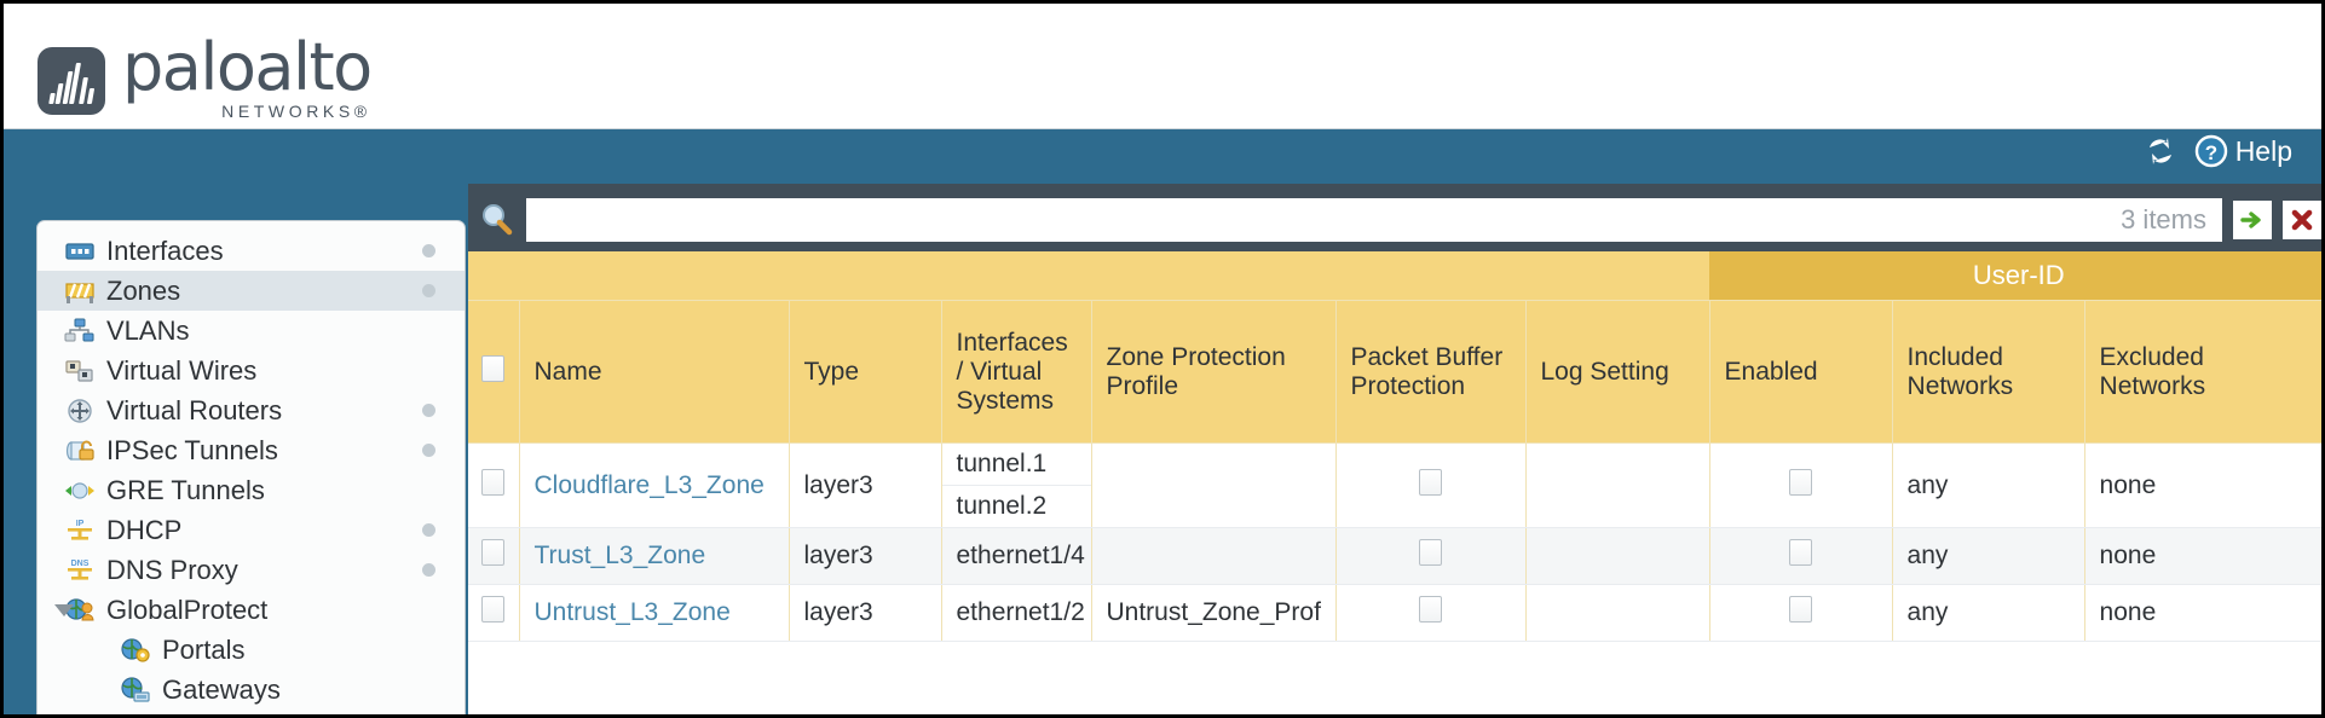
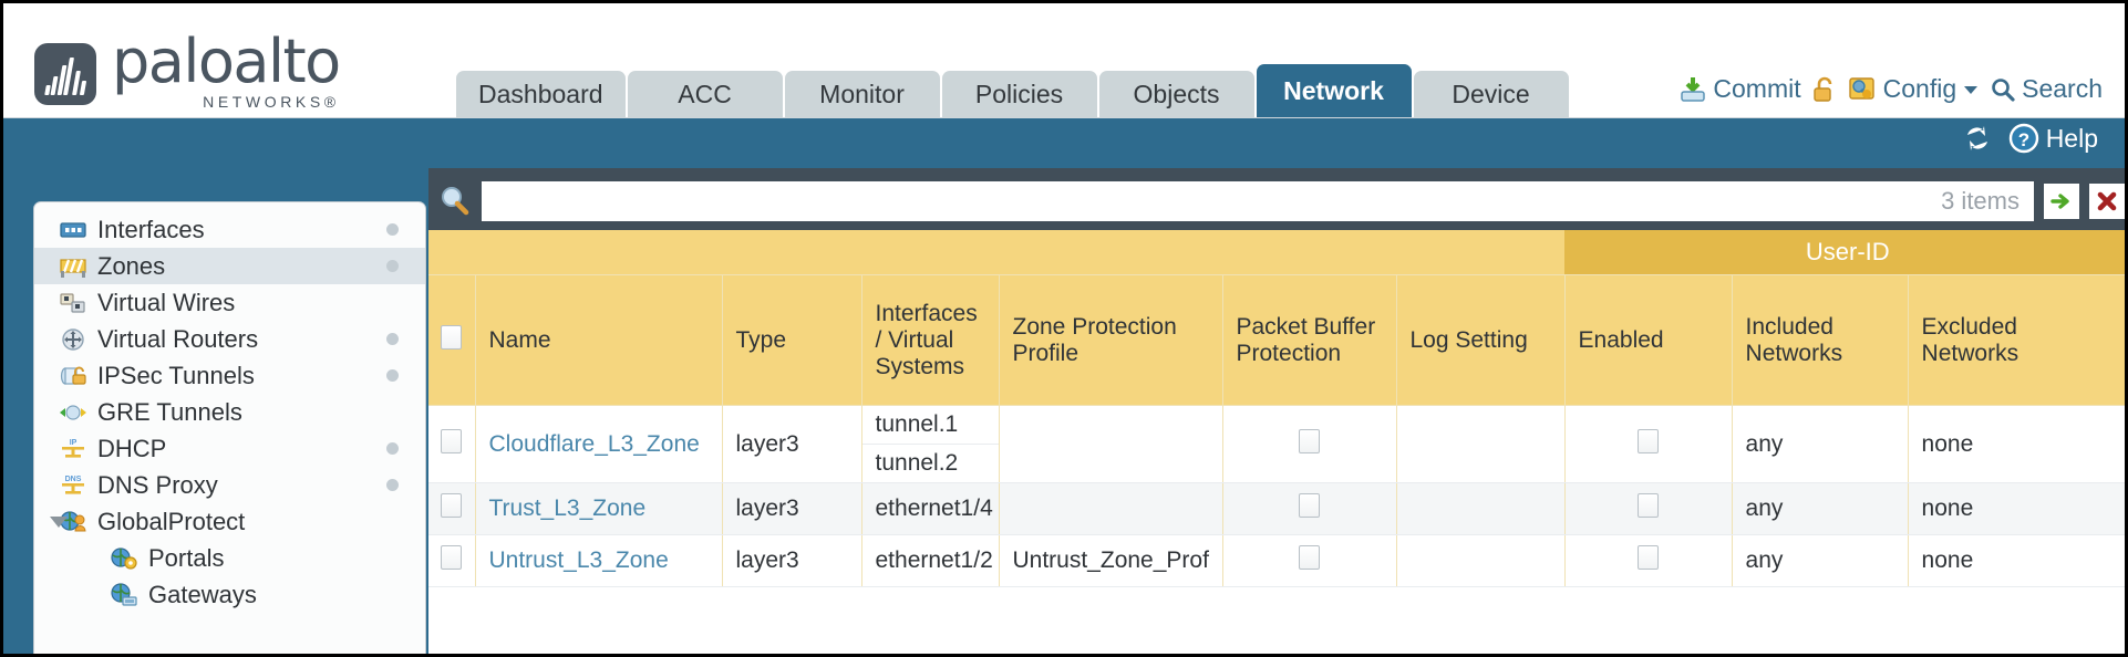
  paloalto
  NETWORKS®
+ Dashboard
+ ACC
+ Monitor
+ Policies
+ Objects
+ Network
+ Device
+ Commit
+ Config
+ Search
  ?
  Help
  Interfaces
  Zones
- VLANs
  Virtual Wires
  Virtual Routers
  IPSec Tunnels
  GRE Tunnels
  DHCP
  DNS Proxy
  GlobalProtect
  Portals
  Gateways
  3 items
  	User-ID
  	Name	Type	Interfaces / Virtual Systems	Zone Protection Profile	Packet Buffer Protection	Log Setting	Enabled	Included Networks	Excluded Networks
  	Cloudflare_L3_Zone	layer3	tunnel.1tunnel.2					any	none
  	Trust_L3_Zone	layer3	ethernet1/4					any	none
  	Untrust_L3_Zone	layer3	ethernet1/2	Untrust_Zone_Prof				any	none
